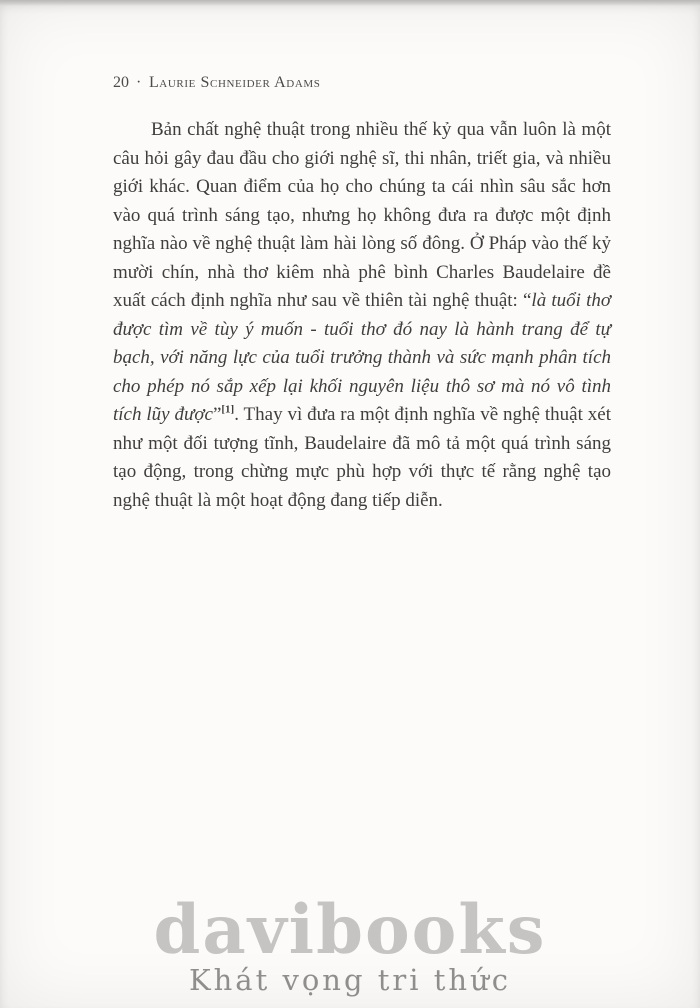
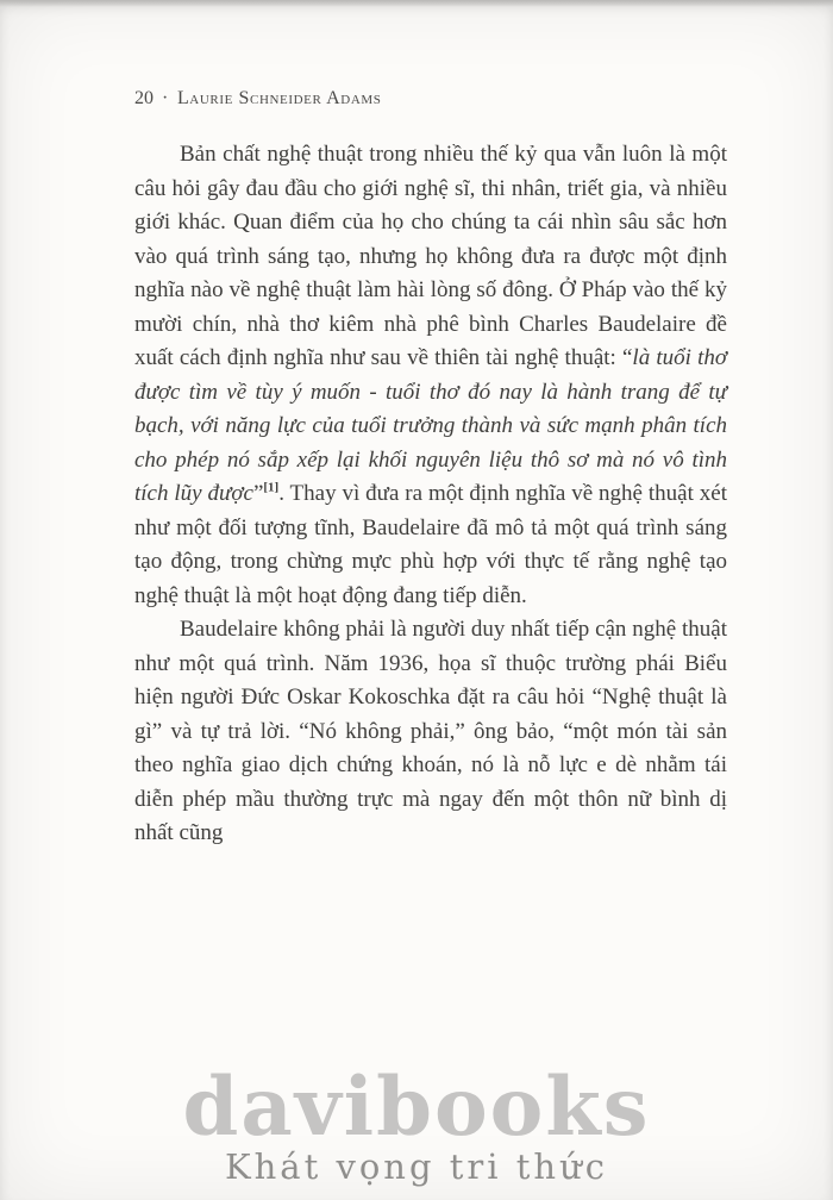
  20 · Laurie Schneider Adams
  Bản chất nghệ thuật trong nhiều thế kỷ qua vẫn luôn là một câu hỏi gây đau đầu cho giới nghệ sĩ, thi nhân, triết gia, và nhiều giới khác. Quan điểm của họ cho chúng ta cái nhìn sâu sắc hơn vào quá trình sáng tạo, nhưng họ không đưa ra được một định nghĩa nào về nghệ thuật làm hài lòng số đông. Ở Pháp vào thế kỷ mười chín, nhà thơ kiêm nhà phê bình Charles Baudelaire đề xuất cách định nghĩa như sau về thiên tài nghệ thuật: “là tuổi thơ được tìm về tùy ý muốn - tuổi thơ đó nay là hành trang để tự bạch, với năng lực của tuổi trưởng thành và sức mạnh phân tích cho phép nó sắp xếp lại khối nguyên liệu thô sơ mà nó vô tình tích lũy được”[1]. Thay vì đưa ra một định nghĩa về nghệ thuật xét như một đối tượng tĩnh, Baudelaire đã mô tả một quá trình sáng tạo động, trong chừng mực phù hợp với thực tế rằng nghệ tạo nghệ thuật là một hoạt động đang tiếp diễn.
+ Baudelaire không phải là người duy nhất tiếp cận nghệ thuật như một quá trình. Năm 1936, họa sĩ thuộc trường phái Biểu hiện người Đức Oskar Kokoschka đặt ra câu hỏi “Nghệ thuật là gì” và tự trả lời. “Nó không phải,” ông bảo, “một món tài sản theo nghĩa giao dịch chứng khoán, nó là nỗ lực e dè nhằm tái diễn phép mầu thường trực mà ngay đến một thôn nữ bình dị nhất cũng
  davibooks
  Khát vọng tri thức
